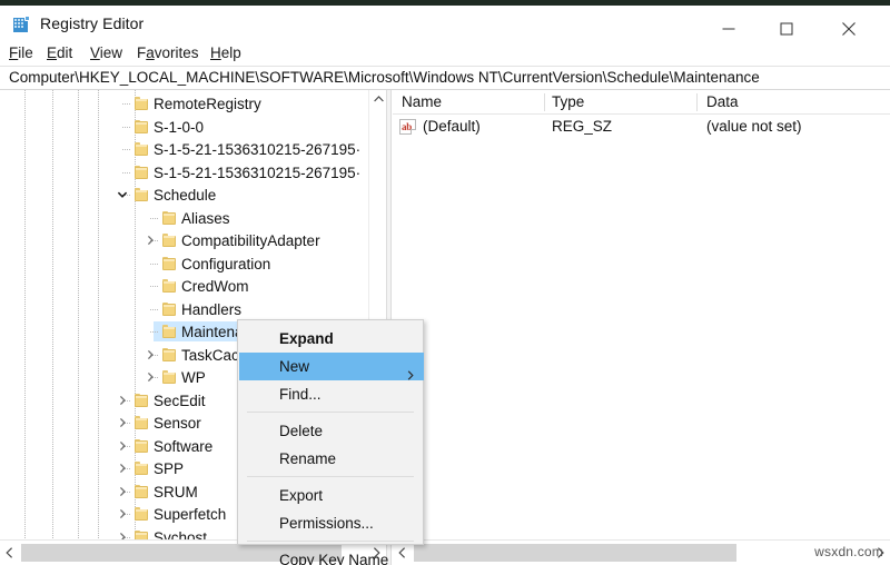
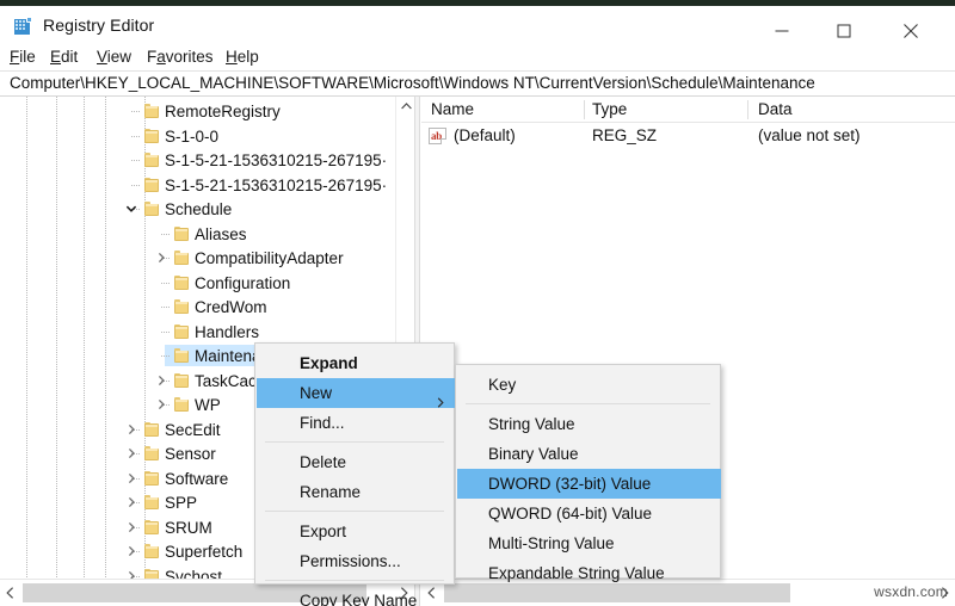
  Registry Editor
  File
  Edit
  View
  Favorites
  Help
  Computer\HKEY_LOCAL_MACHINE\SOFTWARE\Microsoft\Windows NT\CurrentVersion\Schedule\Maintenance
  RemoteRegistry
  S-1-0-0
  S-1-5-21-1536310215-267195·
  S-1-5-21-1536310215-267195·
  Schedule
  Aliases
  CompatibilityAdapter
  Configuration
  CredWom
  Handlers
  TaskCac
  WP
  SecEdit
  Sensor
  Software
  SPP
  SRUM
  Superfetch
  Svchost
  Name
  Type
  Data
  ab
  (Default)
  REG_SZ
  (value not set)
  wsxdn.com
  Expand
  New
  Find...
  Delete
  Rename
  Export
  Permissions...
  Copy Key Name
+ Key
+ String Value
+ Binary Value
+ DWORD (32-bit) Value
+ QWORD (64-bit) Value
+ Multi-String Value
+ Expandable String Value
